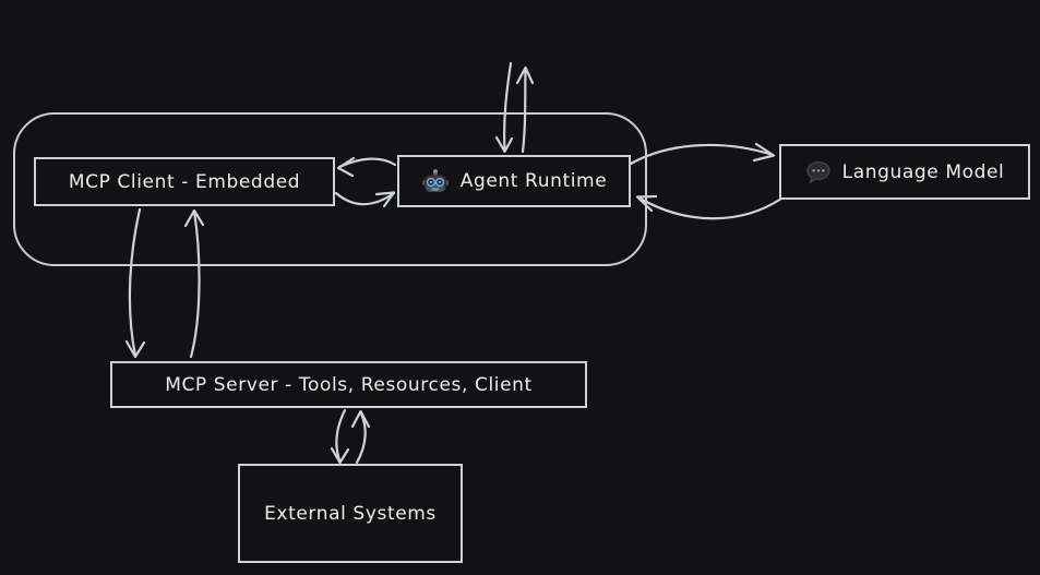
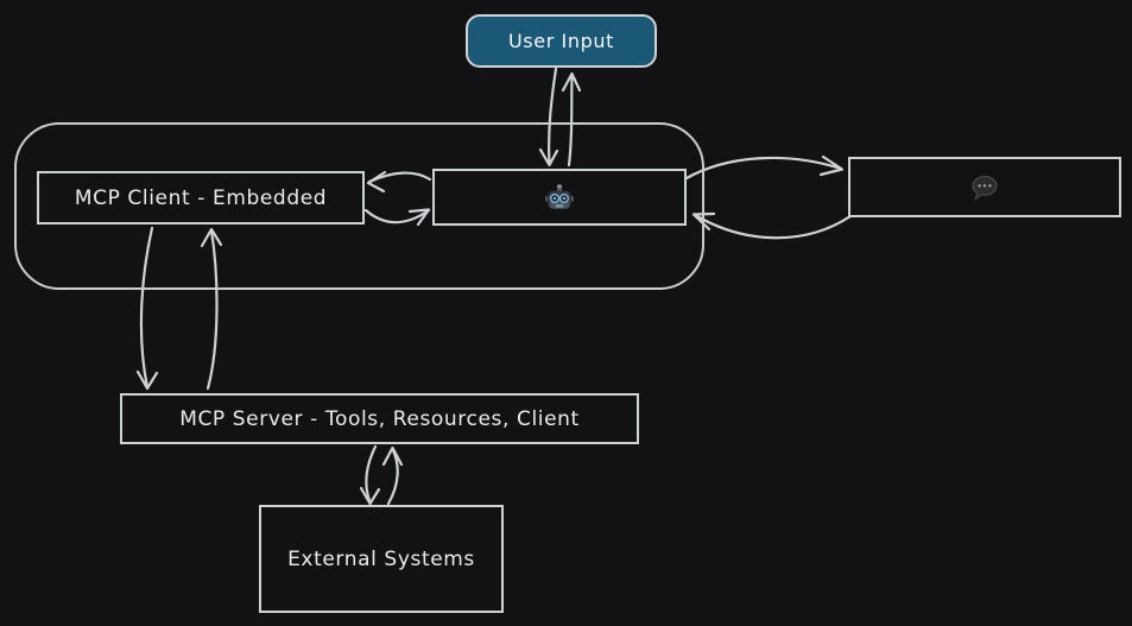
+ User Input
  MCP Client - Embedded
- Agent Runtime
- Language Model
  MCP Server - Tools, Resources, Client
  External Systems
